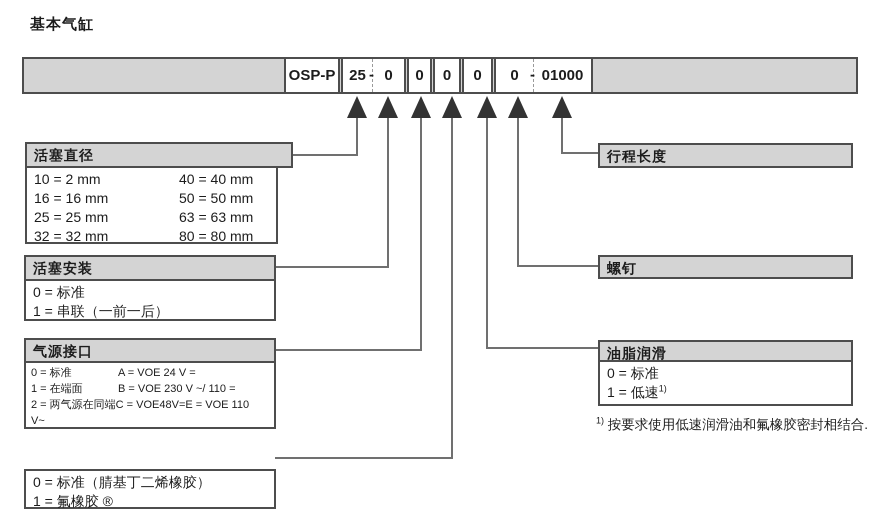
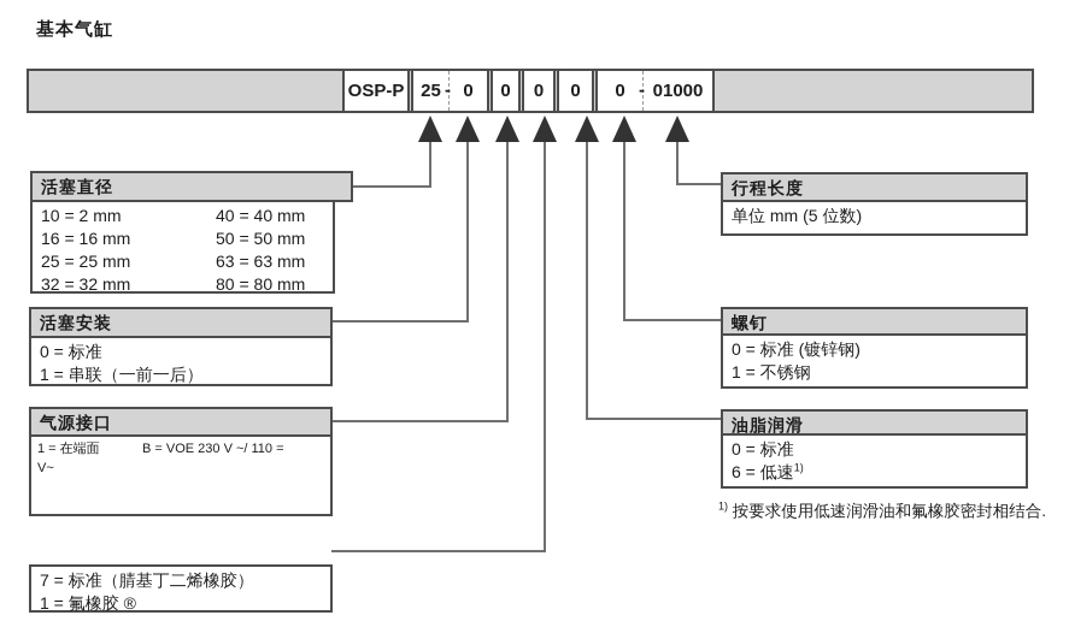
  基本气缸
  OSP-P
  25
  -
  0
  0
  0
  0
  0
  -
  01000
  活塞直径
  10 = 2 mm
  16 = 16 mm
  25 = 25 mm
  32 = 32 mm
  40 = 40 mm
  50 = 50 mm
  63 = 63 mm
  80 = 80 mm
  活塞安装
  0 = 标准
  1 = 串联（一前一后）
  气源接口
- 0 = 标准 A = VOE 24 V =
  1 = 在端面 B = VOE 230 V ~/ 110 =
- 2 = 两气源在同端C = VOE48V=E = VOE 110
  V~
- 0 = 标准（腈基丁二烯橡胶）
+ 7 = 标准（腈基丁二烯橡胶）
  1 = 氟橡胶 ®
  行程长度
+ 单位 mm (5 位数)
  螺钉
+ 0 = 标准 (镀锌钢)
+ 1 = 不锈钢
  油脂润滑
  0 = 标准
- 1 = 低速1)
+ 6 = 低速1)
  1) 按要求使用低速润滑油和氟橡胶密封相结合.
